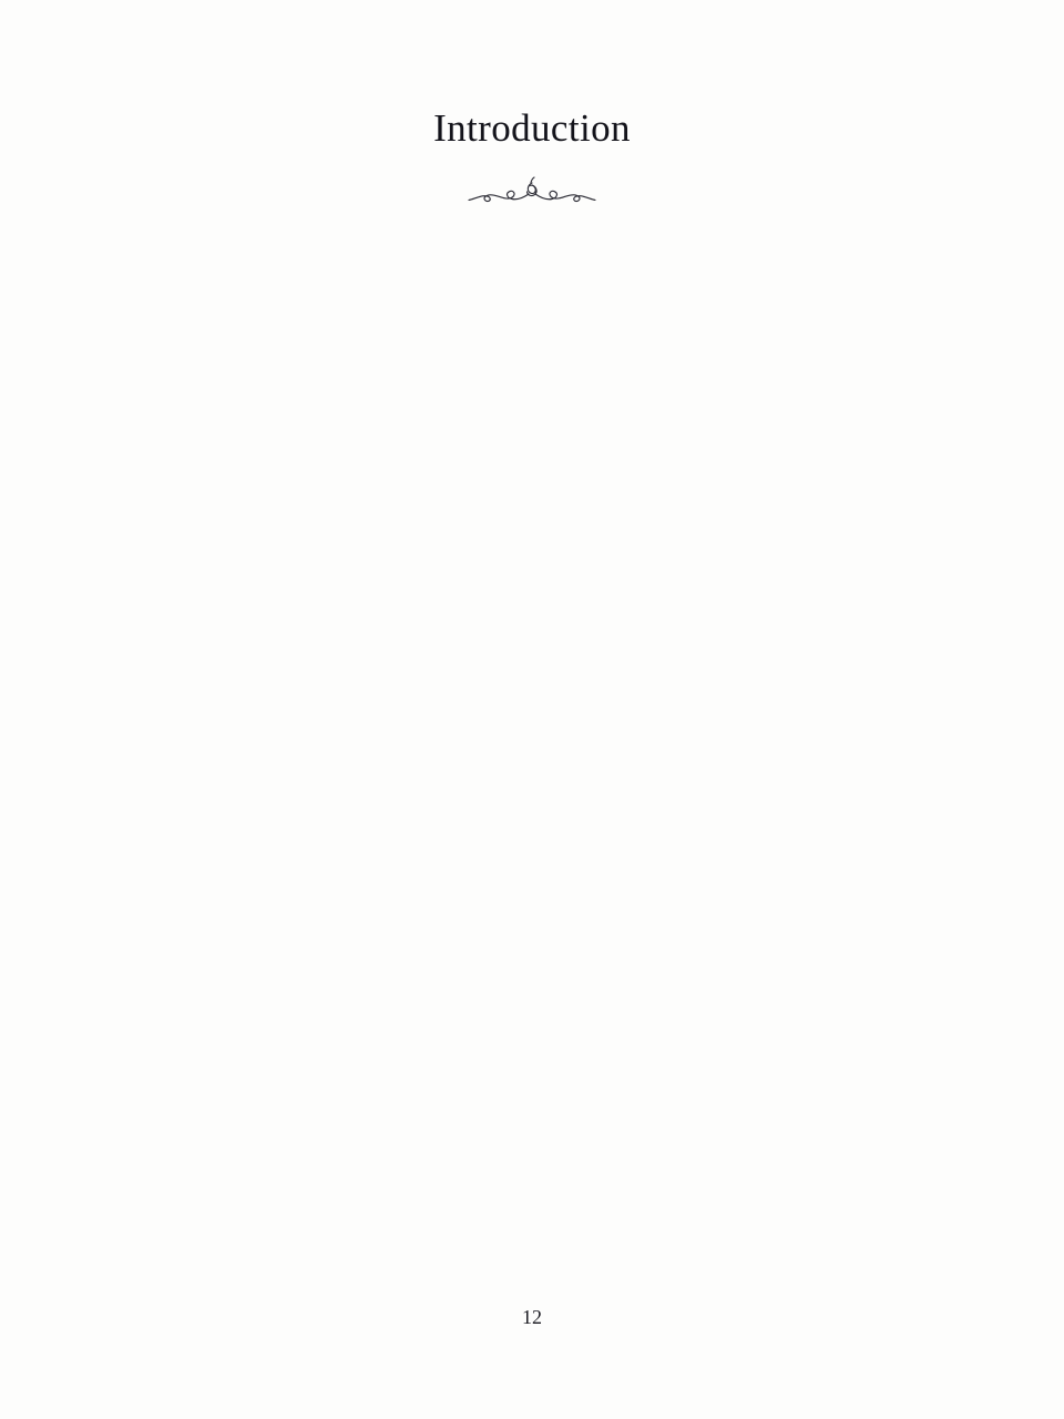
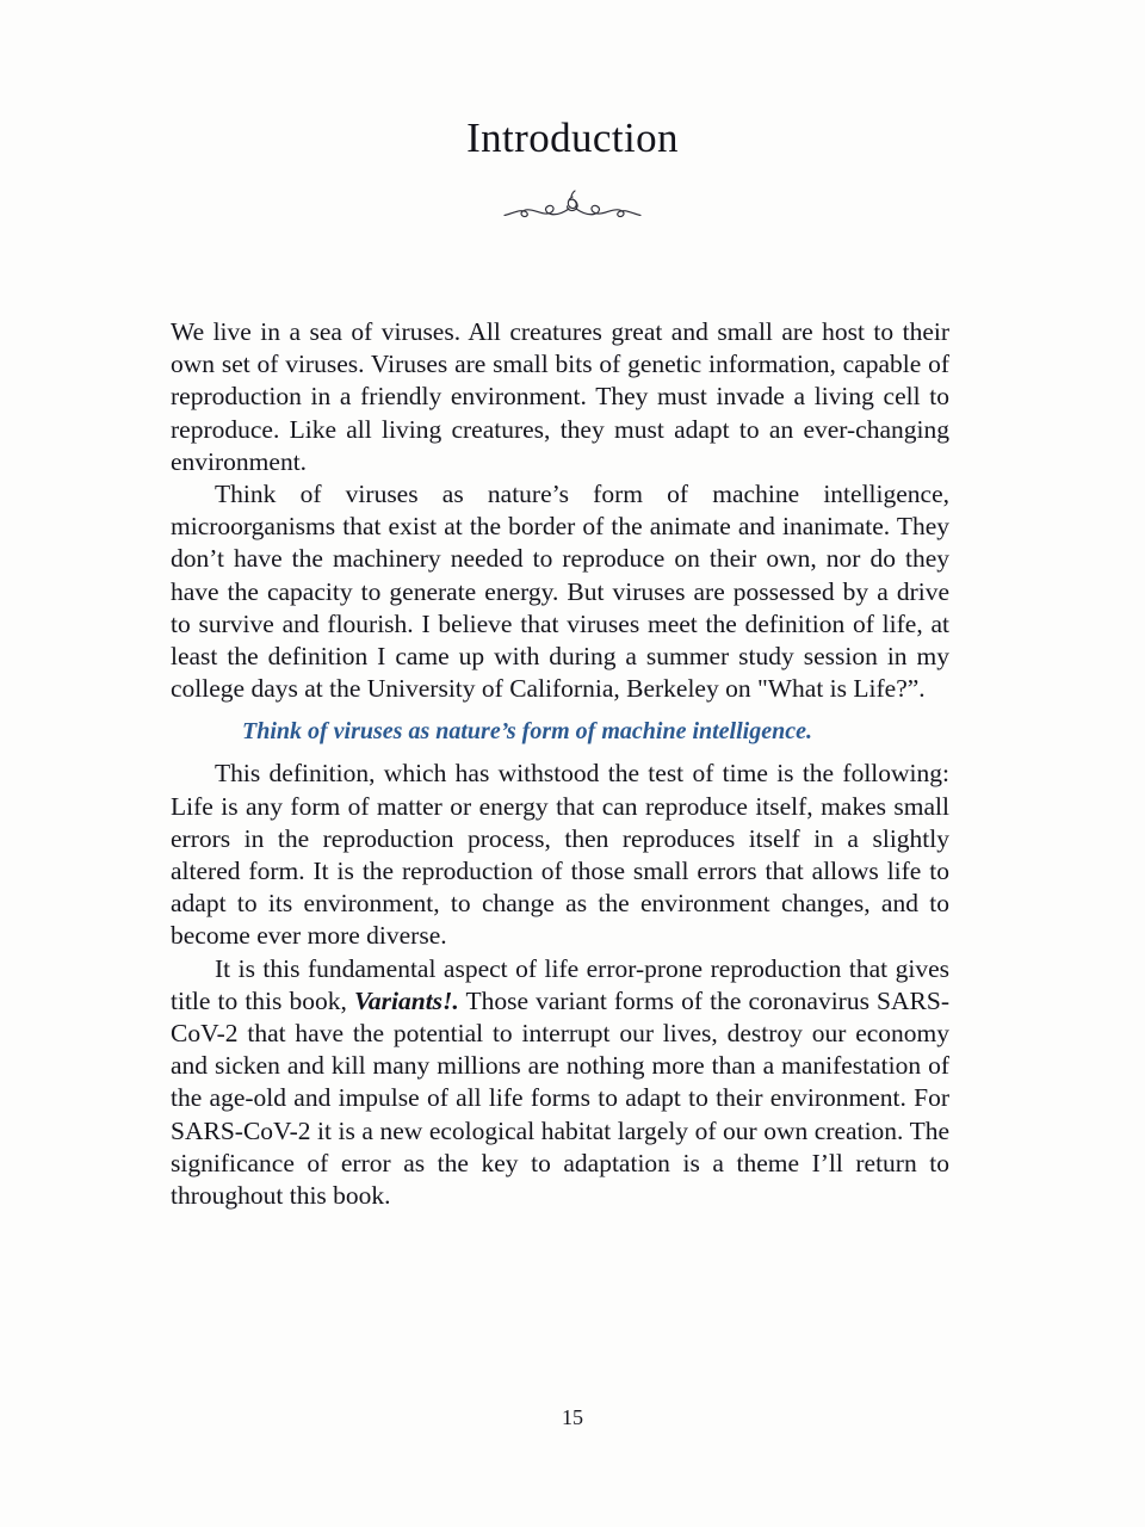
  Introduction
+ We live in a sea of viruses. All creatures great and small are host to their own set of viruses. Viruses are small bits of genetic information, capable of reproduction in a friendly environment. They must invade a living cell to reproduce. Like all living creatures, they must adapt to an ever-changing environment.
+ Think of viruses as nature’s form of machine intelligence, microorganisms that exist at the border of the animate and inanimate. They don’t have the machinery needed to reproduce on their own, nor do they have the capacity to generate energy. But viruses are possessed by a drive to survive and flourish. I believe that viruses meet the definition of life, at least the definition I came up with during a summer study session in my college days at the University of California, Berkeley on "What is Life?”.
+ Think of viruses as nature’s form of machine intelligence.
+ This definition, which has withstood the test of time is the following: Life is any form of matter or energy that can reproduce itself, makes small errors in the reproduction process, then reproduces itself in a slightly altered form. It is the reproduction of those small errors that allows life to adapt to its environment, to change as the environment changes, and to become ever more diverse.
+ It is this fundamental aspect of life error-prone reproduction that gives title to this book, Variants!. Those variant forms of the coronavirus SARS-CoV-2 that have the potential to interrupt our lives, destroy our economy and sicken and kill many millions are nothing more than a manifestation of the age-old and impulse of all life forms to adapt to their environment. For SARS-CoV-2 it is a new ecological habitat largely of our own creation. The significance of error as the key to adaptation is a theme I’ll return to throughout this book.
- 12
+ 15
